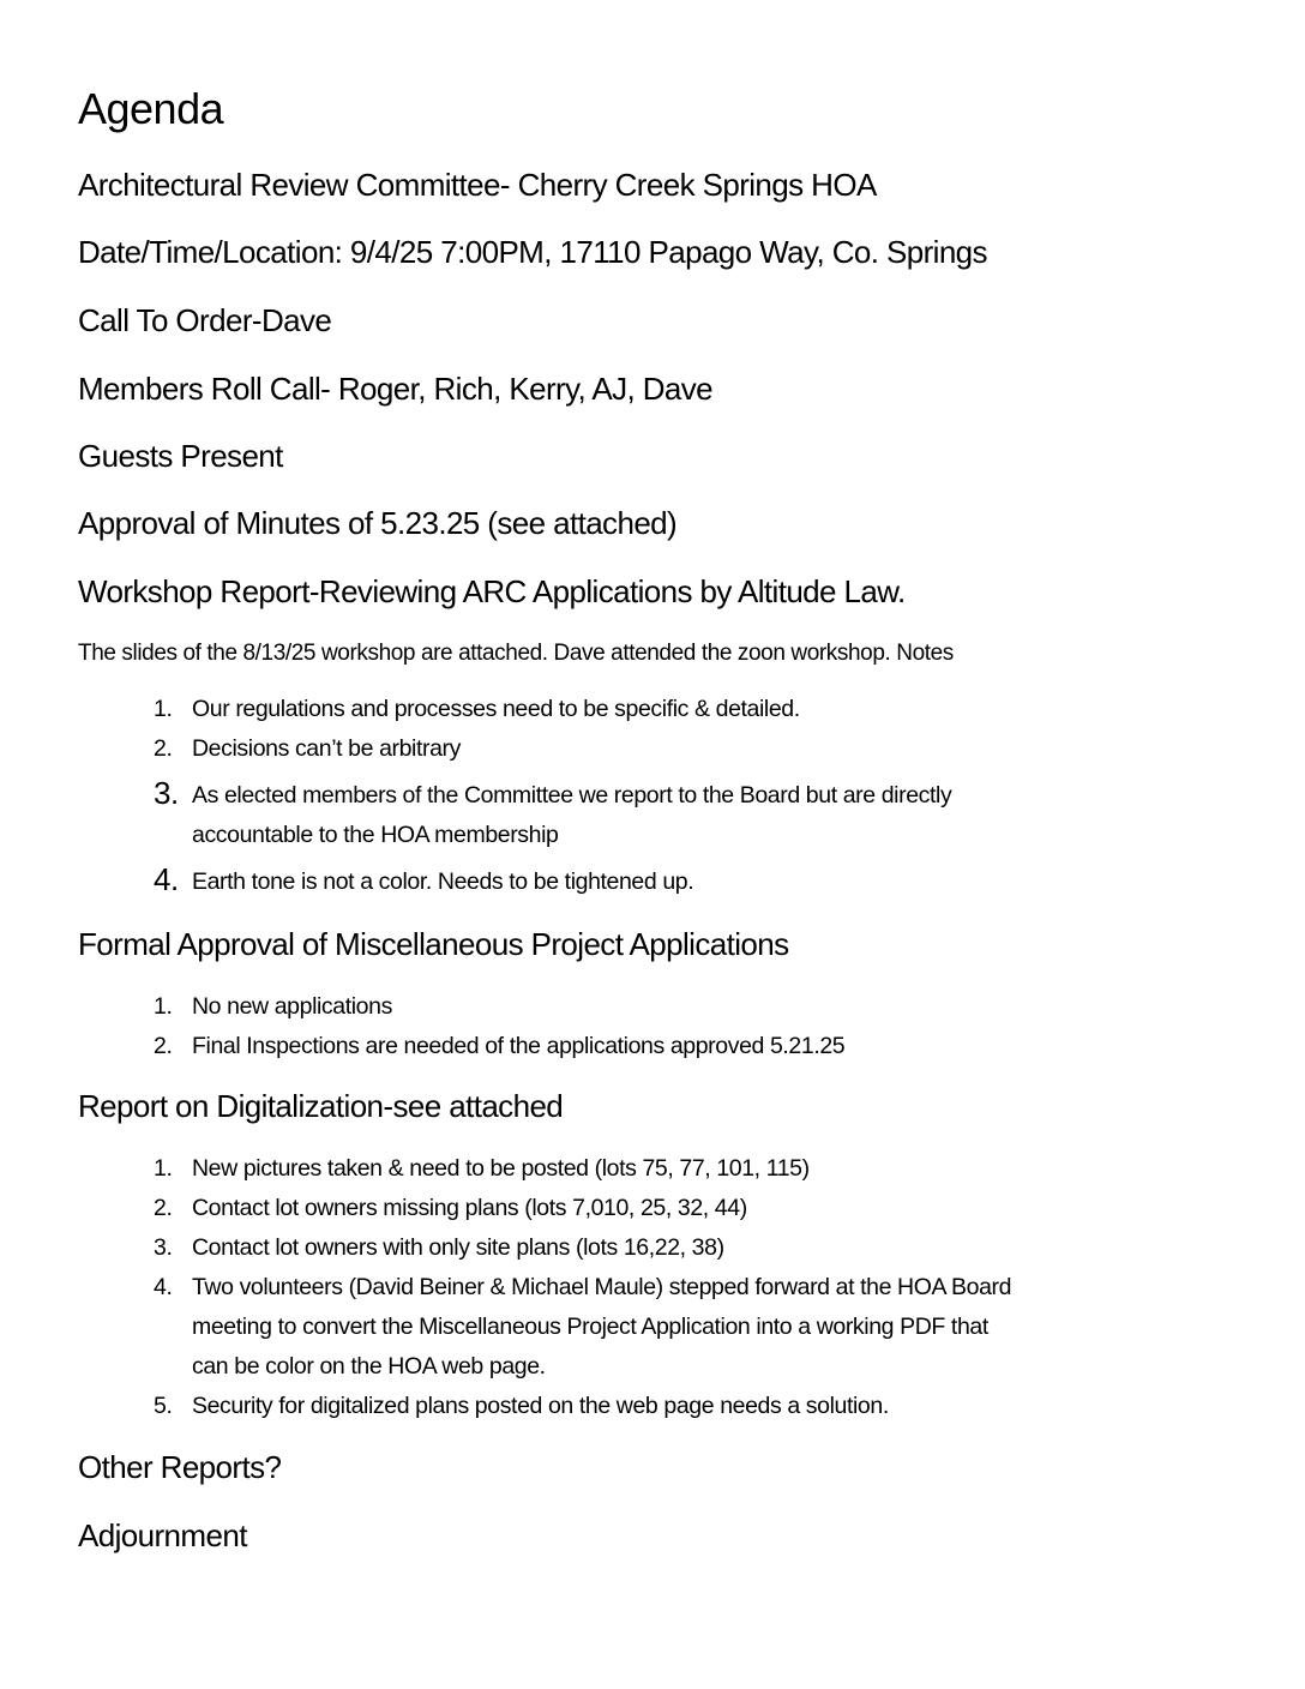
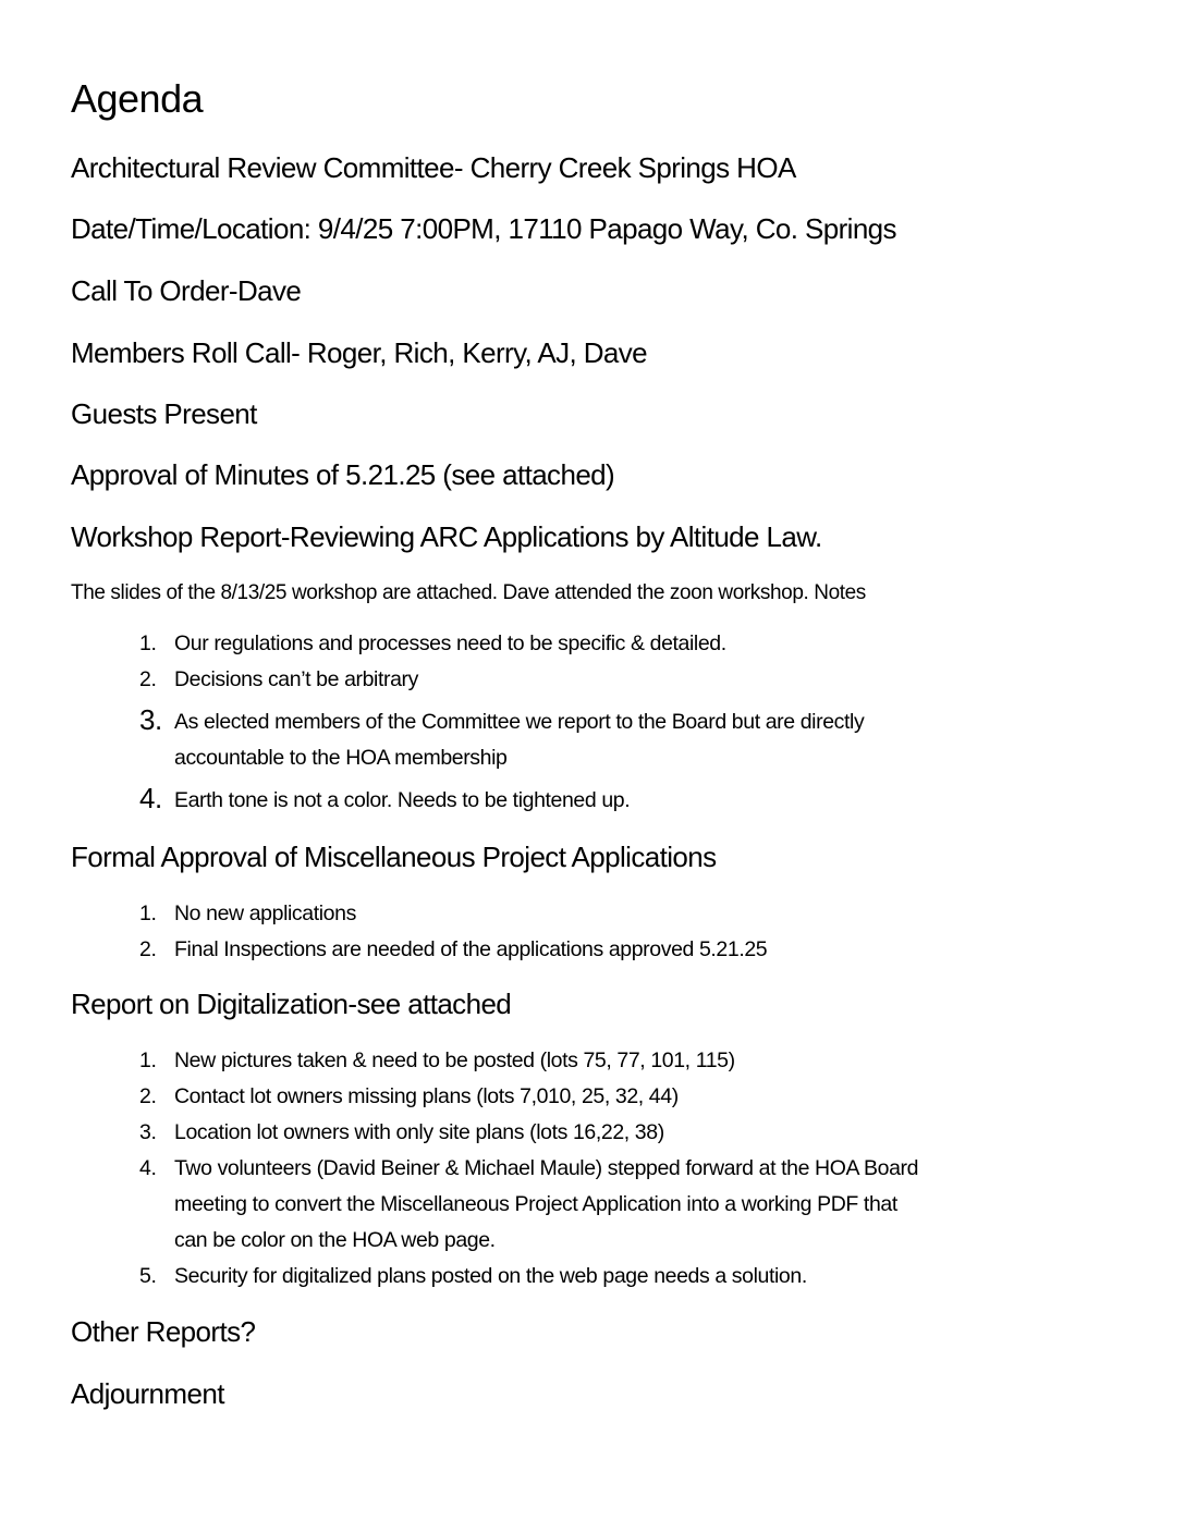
  Agenda
  Architectural Review Committee- Cherry Creek Springs HOA
  Date/Time/Location: 9/4/25 7:00PM, 17110 Papago Way, Co. Springs
  Call To Order-Dave
  Members Roll Call- Roger, Rich, Kerry, AJ, Dave
  Guests Present
- Approval of Minutes of 5.23.25 (see attached)
+ Approval of Minutes of 5.21.25 (see attached)
  Workshop Report-Reviewing ARC Applications by Altitude Law.
  The slides of the 8/13/25 workshop are attached. Dave attended the zoon workshop. Notes
  1.
  Our regulations and processes need to be specific & detailed.
  2.
  Decisions can’t be arbitrary
  3.
  As elected members of the Committee we report to the Board but are directly
  accountable to the HOA membership
  4.
  Earth tone is not a color. Needs to be tightened up.
  Formal Approval of Miscellaneous Project Applications
  1.
  No new applications
  2.
  Final Inspections are needed of the applications approved 5.21.25
  Report on Digitalization-see attached
  1.
  New pictures taken & need to be posted (lots 75, 77, 101, 115)
  2.
  Contact lot owners missing plans (lots 7,010, 25, 32, 44)
  3.
- Contact lot owners with only site plans (lots 16,22, 38)
+ Location lot owners with only site plans (lots 16,22, 38)
  4.
  Two volunteers (David Beiner & Michael Maule) stepped forward at the HOA Board
  meeting to convert the Miscellaneous Project Application into a working PDF that
  can be color on the HOA web page.
  5.
  Security for digitalized plans posted on the web page needs a solution.
  Other Reports?
  Adjournment
